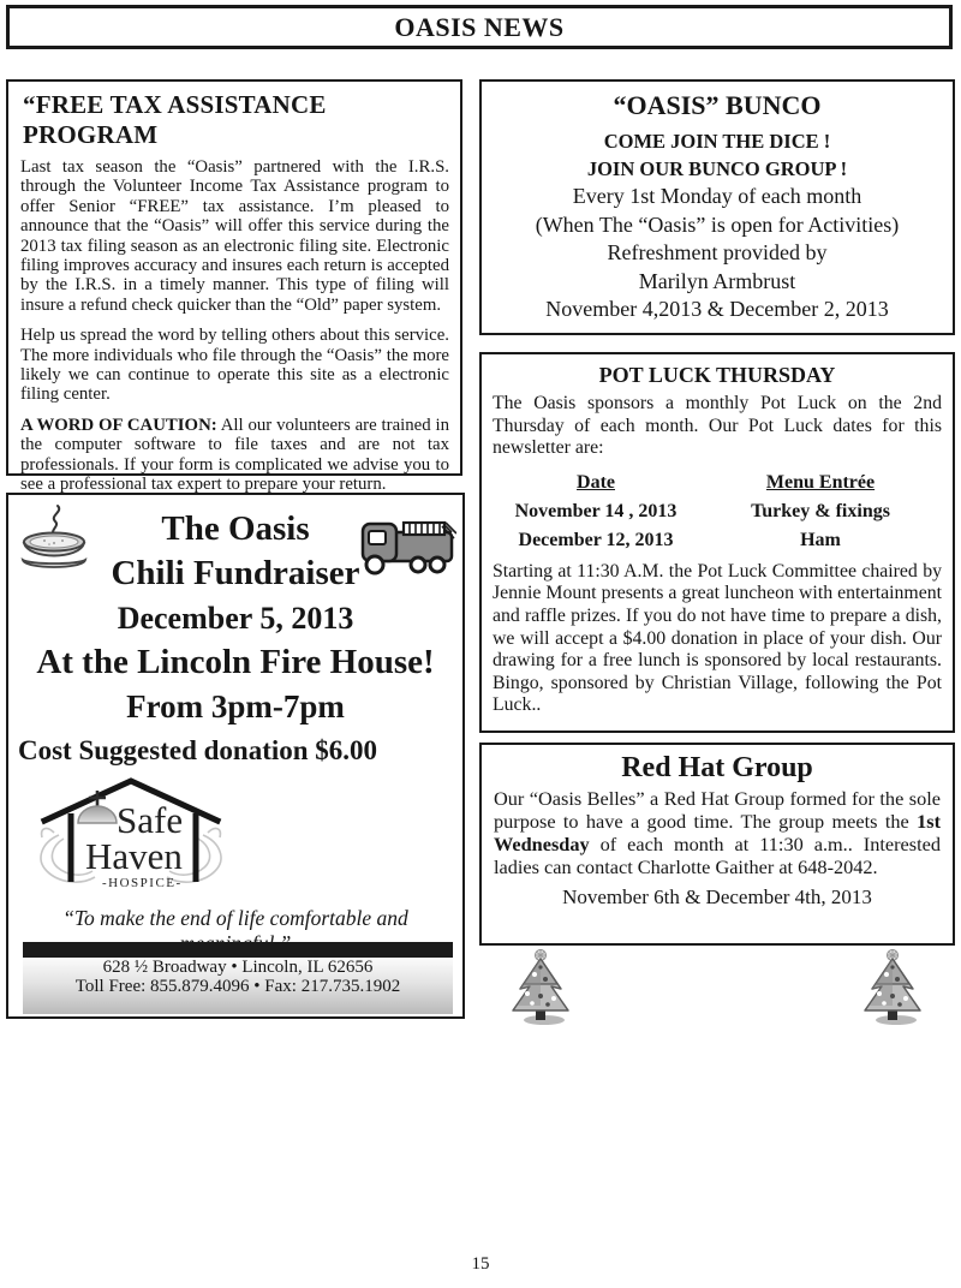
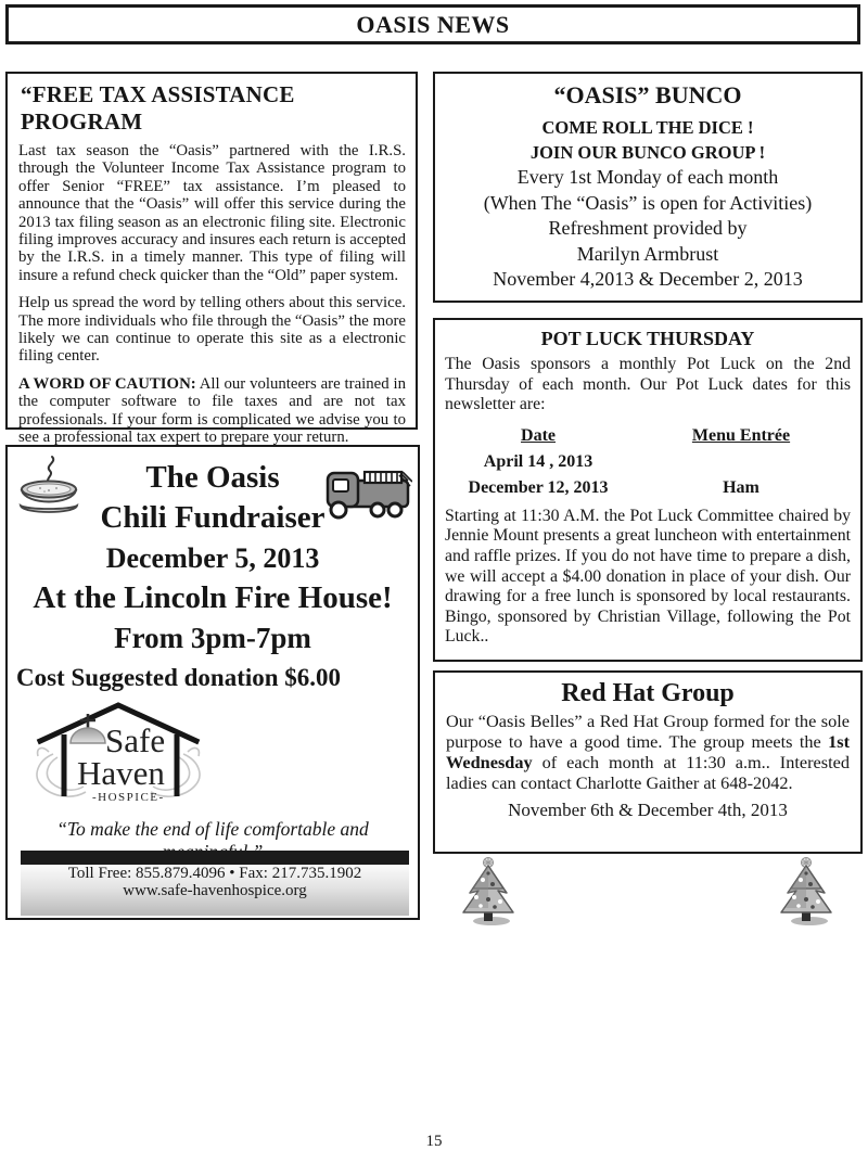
  OASIS NEWS
  “FREE TAX ASSISTANCE PROGRAM
  Last tax season the “Oasis” partnered with the I.R.S. through the Volunteer Income Tax Assistance program to offer Senior “FREE” tax assistance. I’m pleased to announce that the “Oasis” will offer this service during the 2013 tax filing season as an electronic filing site. Electronic filing improves accuracy and insures each return is accepted by the I.R.S. in a timely manner. This type of filing will insure a refund check quicker than the “Old” paper system.
  Help us spread the word by telling others about this service. The more individuals who file through the “Oasis” the more likely we can continue to operate this site as a electronic filing center.
  A WORD OF CAUTION: All our volunteers are trained in the computer software to file taxes and are not tax professionals. If your form is complicated we advise you to see a professional tax expert to prepare your return.
  The Oasis
  Chili Fundraiser
  December 5, 2013
  At the Lincoln Fire House!
  From 3pm-7pm
  Cost Suggested donation $6.00
  Safe
  Haven
  -HOSPICE-
  “To make the end of life comfortable and
- 628 ½ Broadway • Lincoln, IL 62656
  Toll Free: 855.879.4096 • Fax: 217.735.1902
+ www.safe-havenhospice.org
  “OASIS” BUNCO
- COME JOIN THE DICE !
+ COME ROLL THE DICE !
  JOIN OUR BUNCO GROUP !
  Every 1st Monday of each month
  (When The “Oasis” is open for Activities)
  Refreshment provided by
  Marilyn Armbrust
  November 4,2013 & December 2, 2013
  POT LUCK THURSDAY
  The Oasis sponsors a monthly Pot Luck on the 2nd Thursday of each month. Our Pot Luck dates for this newsletter are:
  Date
  Menu Entrée
- November 14 , 2013
+ April 14 , 2013
- Turkey & fixings
  December 12, 2013
  Ham
  Starting at 11:30 A.M. the Pot Luck Committee chaired by Jennie Mount presents a great luncheon with entertainment and raffle prizes. If you do not have time to prepare a dish, we will accept a $4.00 donation in place of your dish. Our drawing for a free lunch is sponsored by local restaurants. Bingo, sponsored by Christian Village, following the Pot Luck..
  Red Hat Group
  Our “Oasis Belles” a Red Hat Group formed for the sole purpose to have a good time. The group meets the 1st Wednesday of each month at 11:30 a.m.. Interested ladies can contact Charlotte Gaither at 648-2042.
  November 6th & December 4th, 2013
  15
